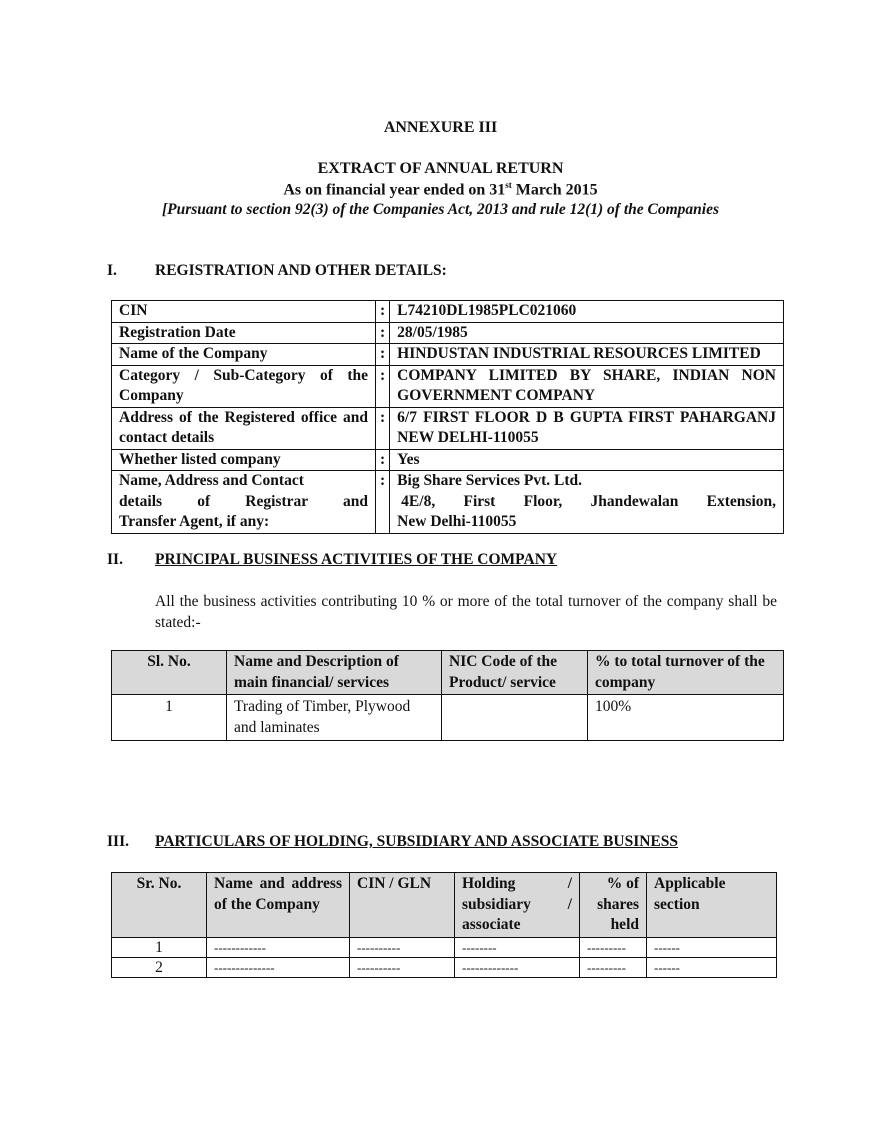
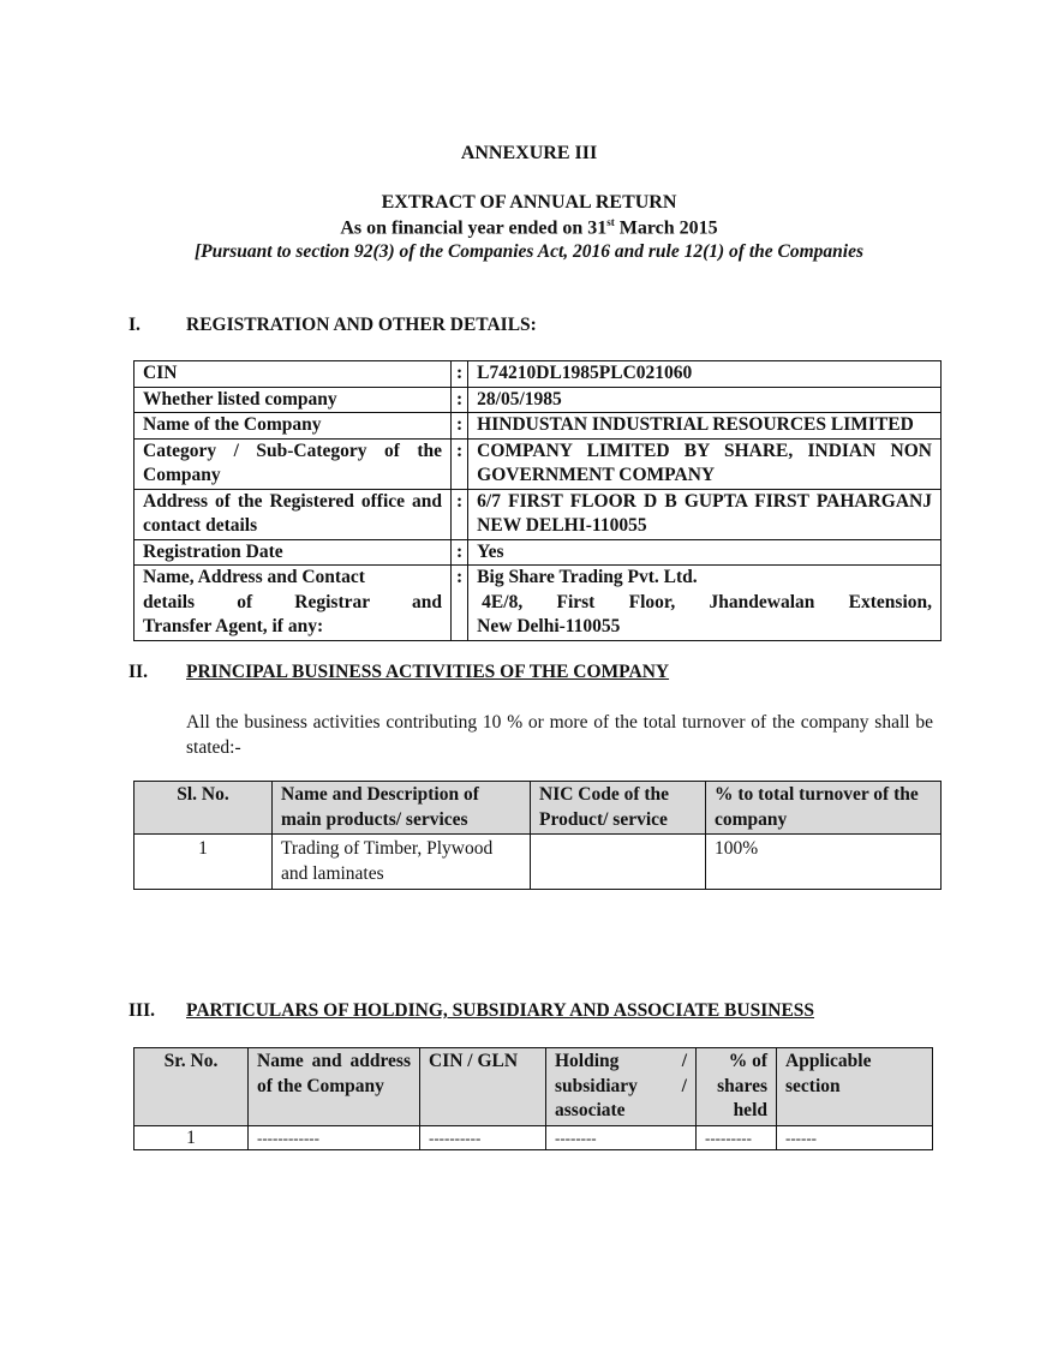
  ANNEXURE III
  EXTRACT OF ANNUAL RETURN
  As on financial year ended on 31st March 2015
- [Pursuant to section 92(3) of the Companies Act, 2013 and rule 12(1) of the Companies
+ [Pursuant to section 92(3) of the Companies Act, 2016 and rule 12(1) of the Companies
  I. REGISTRATION AND OTHER DETAILS:
  CIN	:	L74210DL1985PLC021060
- Registration Date	:	28/05/1985
+ Whether listed company	:	28/05/1985
  Name of the Company	:	HINDUSTAN INDUSTRIAL RESOURCES LIMITED
  Category / Sub-Category of the Company	:	COMPANY LIMITED BY SHARE, INDIAN NON GOVERNMENT COMPANY
  Address of the Registered office and contact details	:	6/7 FIRST FLOOR D B GUPTA FIRST PAHARGANJ NEW DELHI-110055
- Whether listed company	:	Yes
+ Registration Date	:	Yes
- Name, Address and Contact details of Registrar and Transfer Agent, if any:	:	Big Share Services Pvt. Ltd. 4E/8, First Floor, Jhandewalan Extension, New Delhi-110055
+ Name, Address and Contact details of Registrar and Transfer Agent, if any:	:	Big Share Trading Pvt. Ltd. 4E/8, First Floor, Jhandewalan Extension, New Delhi-110055
  II. PRINCIPAL BUSINESS ACTIVITIES OF THE COMPANY
  All the business activities contributing 10 % or more of the total turnover of the company shall be stated:-
- Sl. No.	Name and Description of main financial/ services	NIC Code of the Product/ service	% to total turnover of the company
+ Sl. No.	Name and Description of main products/ services	NIC Code of the Product/ service	% to total turnover of the company
  1	Trading of Timber, Plywood and laminates		100%
  III. PARTICULARS OF HOLDING, SUBSIDIARY AND ASSOCIATE BUSINESS
  Sr. No.	Name and address of the Company	CIN / GLN	Holding / subsidiary / associate	% of shares held	Applicable section
  1	------------	----------	--------	---------	------
- 2	--------------	----------	-------------	---------	------
